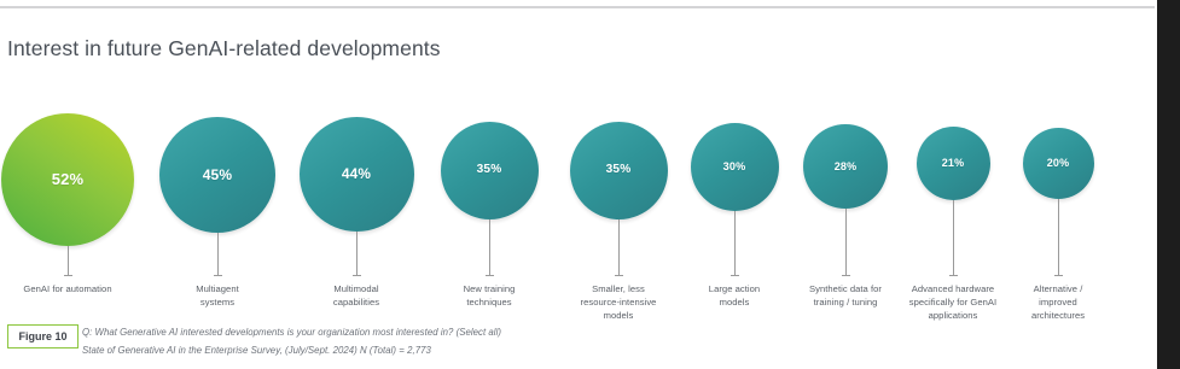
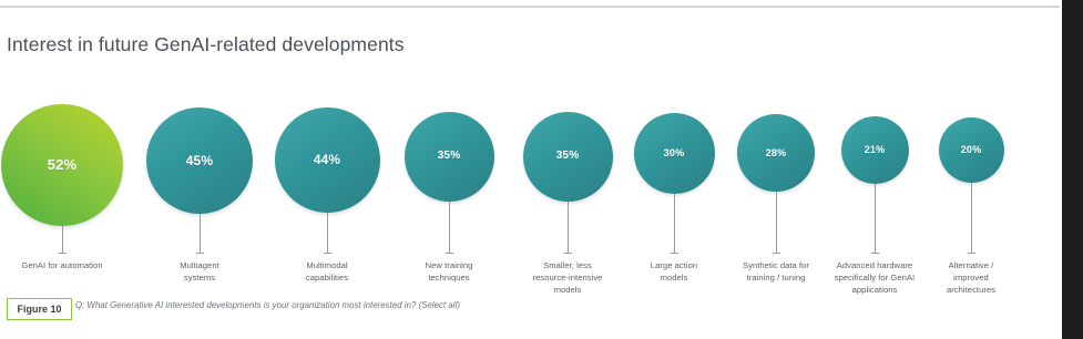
  Interest in future GenAI-related developments
  52%
  GenAI for automation
  45%
  Multiagent
  systems
  44%
  Multimodal
  capabilities
  35%
  New training
  techniques
  35%
  Smaller, less
  resource-intensive
  models
  30%
  Large action
  models
  28%
  Synthetic data for
  training / tuning
  21%
  Advanced hardware
  specifically for GenAI
  applications
  20%
  Alternative /
  improved
  architectures
  Figure 10
  Q: What Generative AI interested developments is your organization most interested in? (Select all)
- State of Generative AI in the Enterprise Survey, (July/Sept. 2024) N (Total) = 2,773
